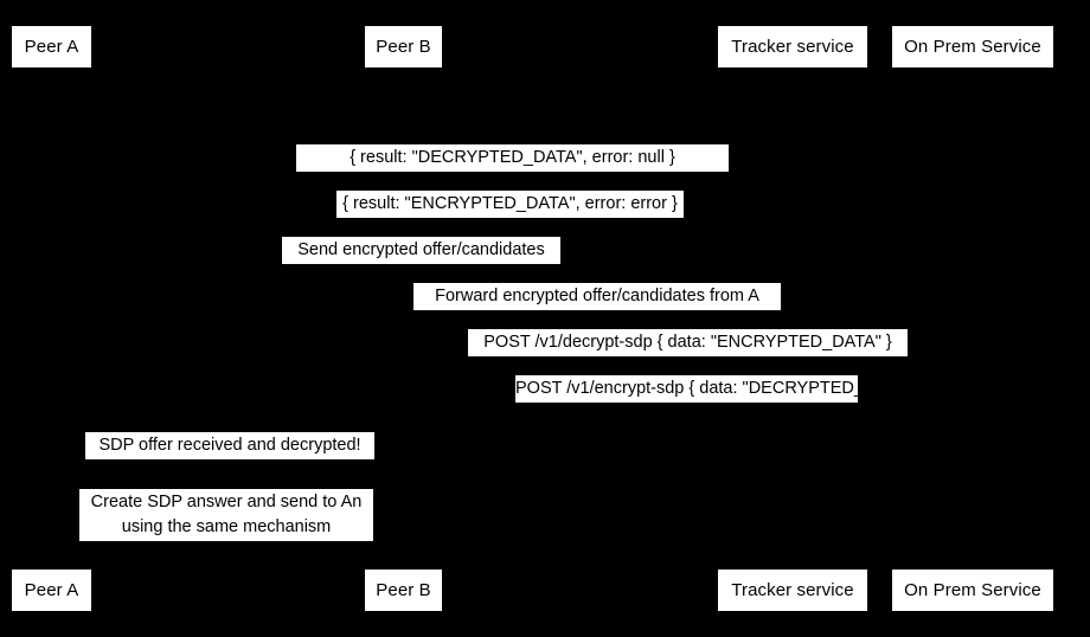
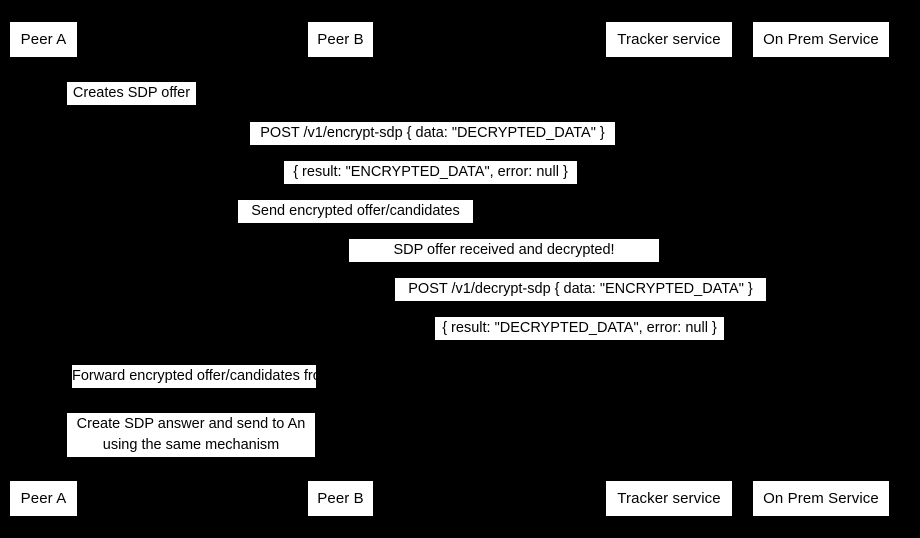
  Peer A
  Peer B
  Tracker service
  On Prem Service
+ Creates SDP offer
- { result: "DECRYPTED_DATA", error: null }
+ POST /v1/encrypt-sdp { data: "DECRYPTED_DATA" }
- { result: "ENCRYPTED_DATA", error: error }
+ { result: "ENCRYPTED_DATA", error: null }
  Send encrypted offer/candidates
- Forward encrypted offer/candidates from A
+ SDP offer received and decrypted!
  POST /v1/decrypt-sdp { data: "ENCRYPTED_DATA" }
- POST /v1/encrypt-sdp { data: "DECRYPTED_DATA" }
+ { result: "DECRYPTED_DATA", error: null }
- SDP offer received and decrypted!
+ Forward encrypted offer/candidates from A
  Create SDP answer and send to An
  using the same mechanism
  Peer A
  Peer B
  Tracker service
  On Prem Service
